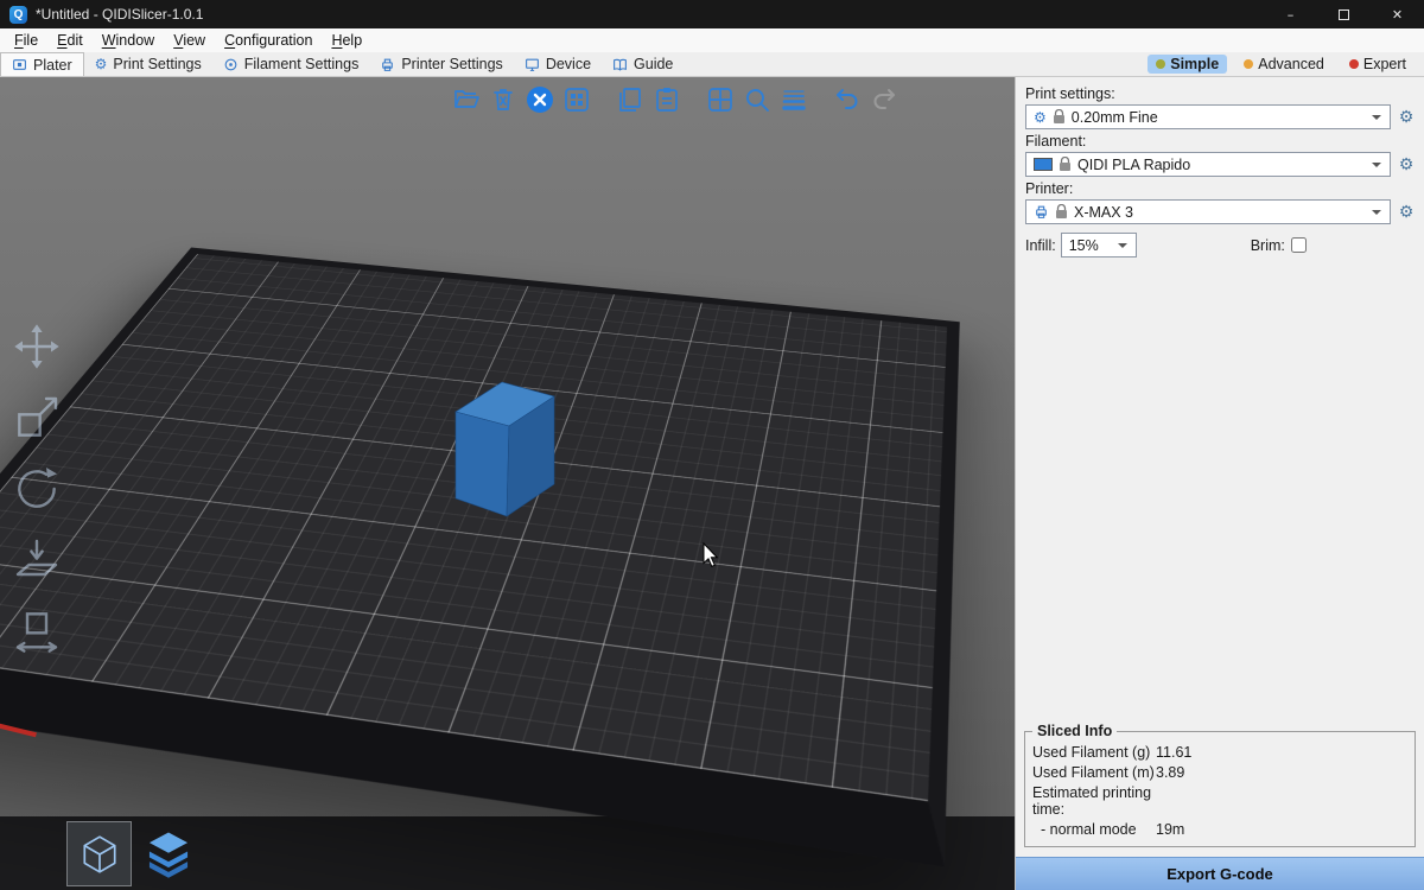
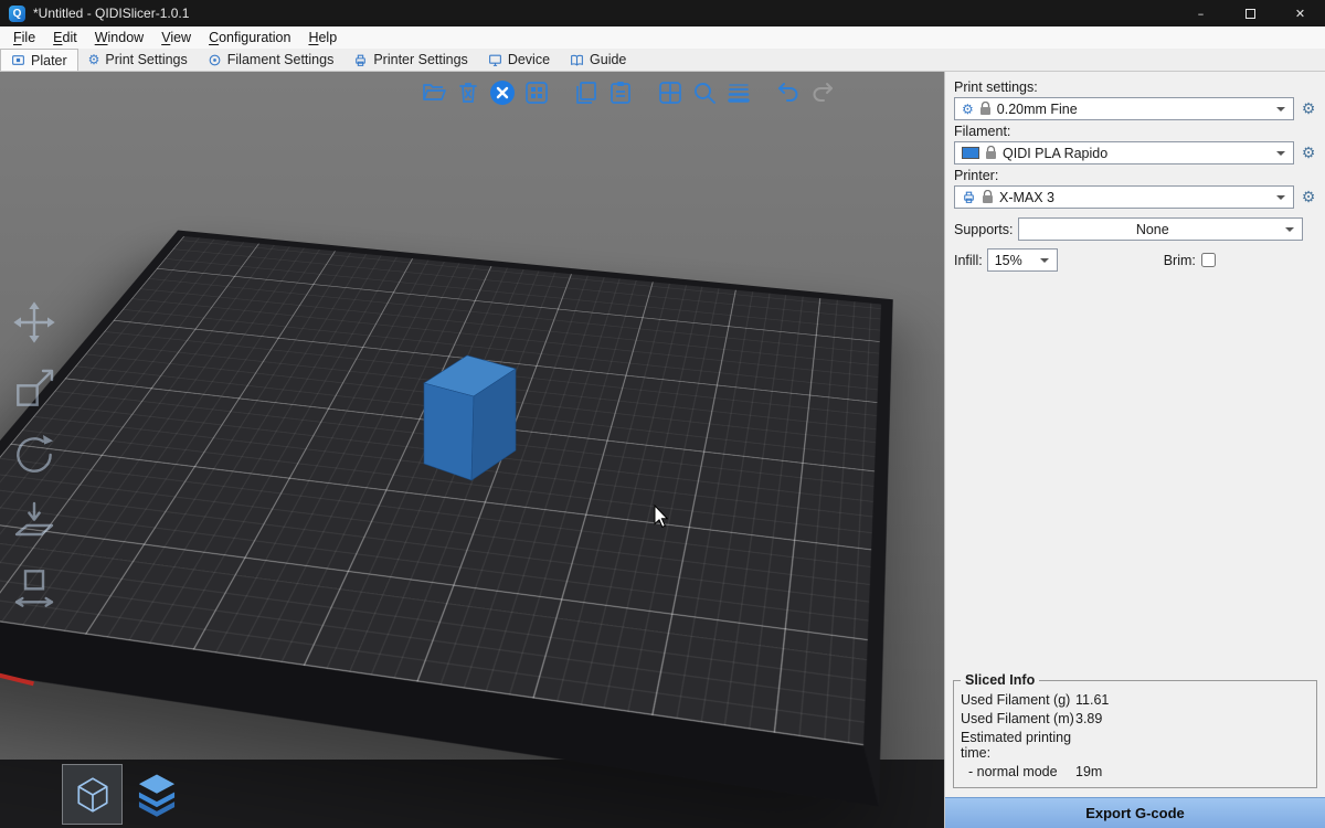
  Q
  *Untitled - QIDISlicer-1.0.1
  –
  ✕
  File
  Edit
  Window
  View
  Configuration
  Help
  Plater
  ⚙
  Print Settings
  Filament Settings
  Printer Settings
  Device
  Guide
- Simple
- Advanced
- Expert
  Print settings:
  ⚙
  0.20mm Fine
  ⚙
  Filament:
  QIDI PLA Rapido
  ⚙
  Printer:
  X-MAX 3
  ⚙
+ Supports:
+ None
  Infill:
  15%
  Brim:
  Sliced Info
  Used Filament (g)
  11.61
  Used Filament (m)
  3.89
  Estimated printing time:
  - normal mode
  19m
  Export G-code
